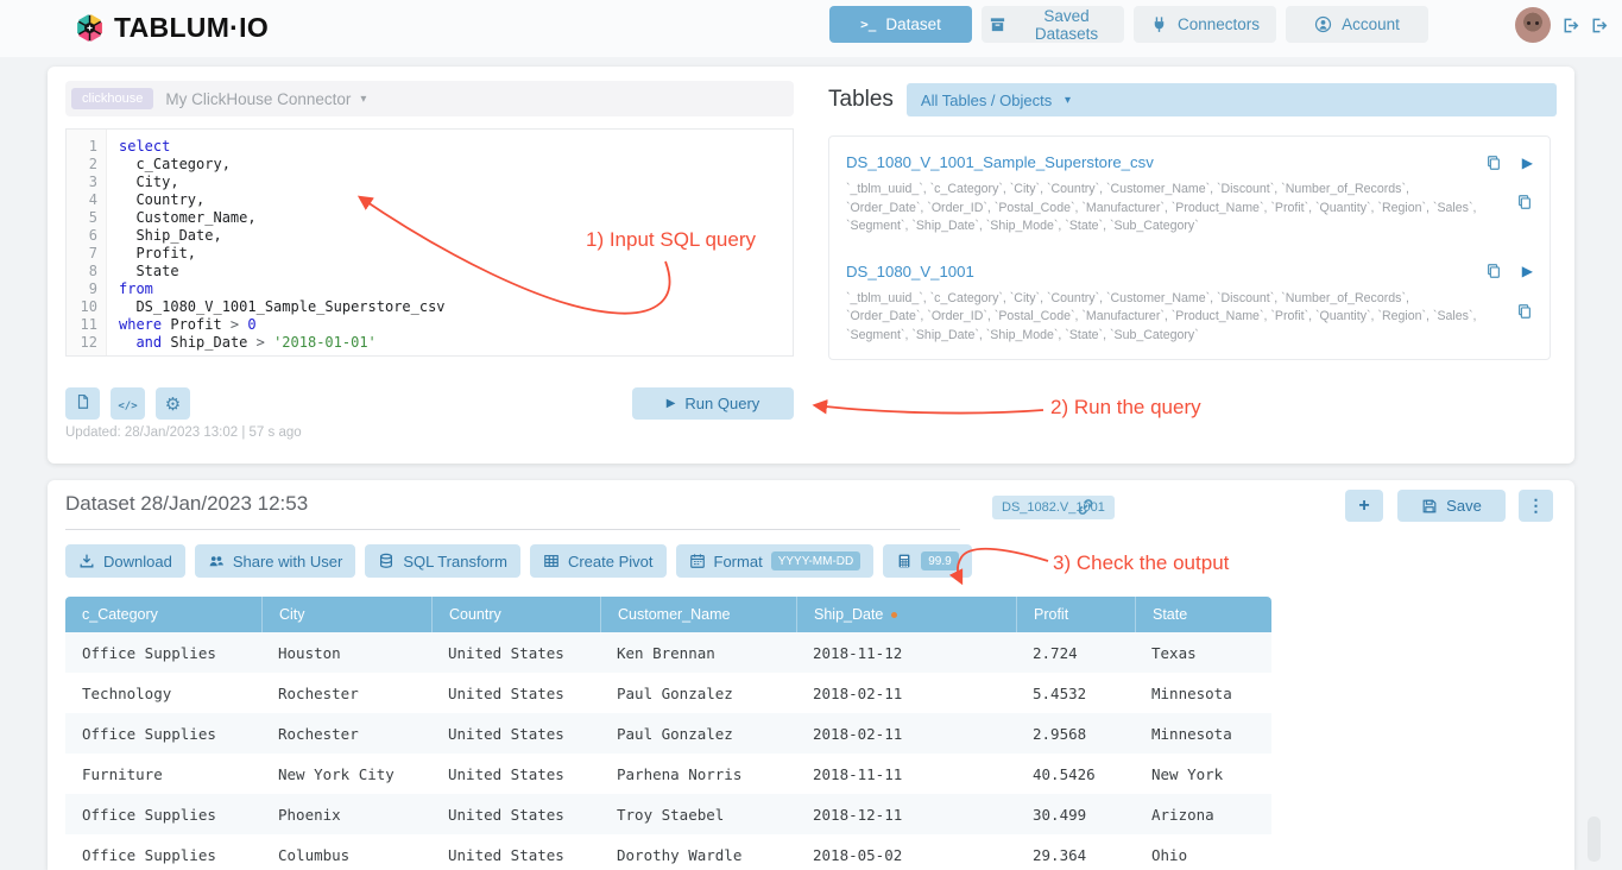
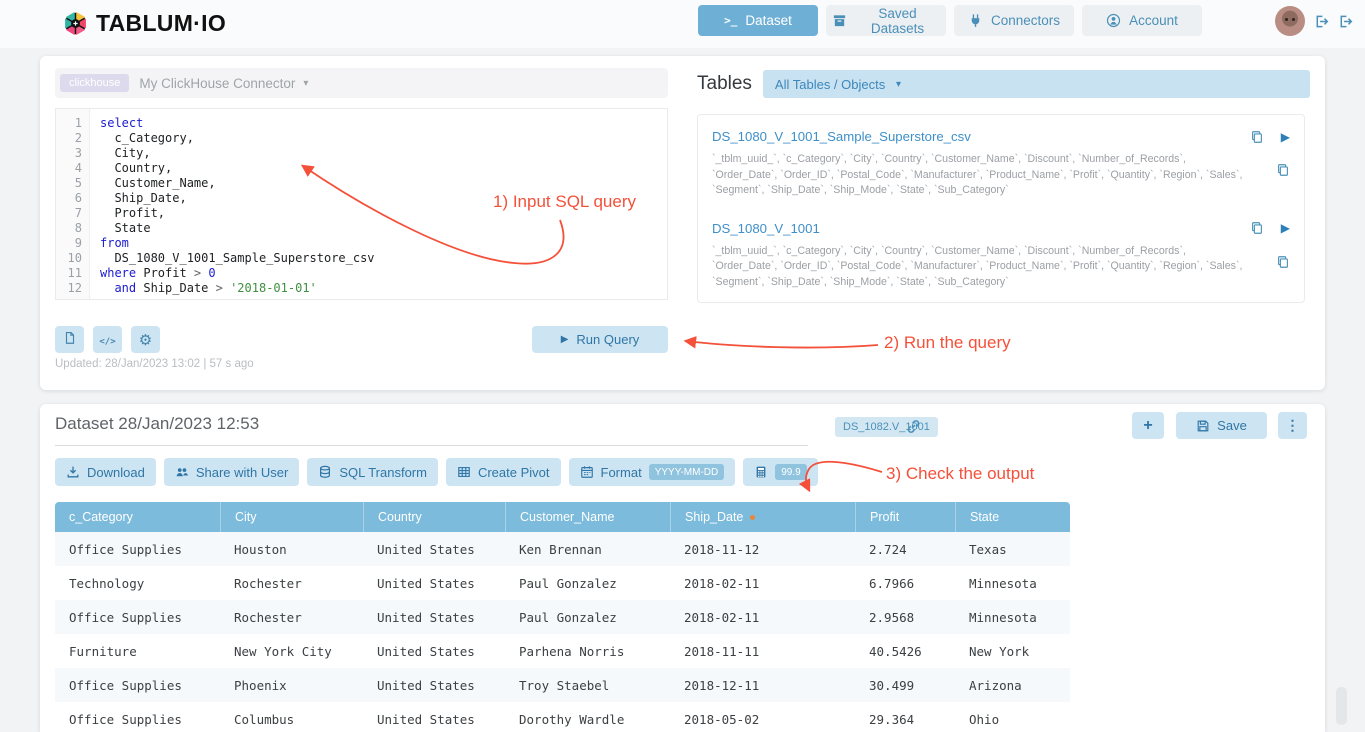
  TABLUM·IO
  >_
  Dataset
  Saved Datasets
  Connectors
  Account
  clickhouse
  My ClickHouse Connector
  ▾
  1
  2
  3
  4
  5
  6
  7
  8
  9
  10
  11
  12
  select
  c_Category,
  City,
  Country,
  Customer_Name,
  Ship_Date,
  Profit,
  State
  from
  DS_1080_V_1001_Sample_Superstore_csv
  where Profit > 0
  and Ship_Date > '2018-01-01'
  </>
  ⚙
  ▶
  Run Query
  Updated: 28/Jan/2023 13:02 | 57 s ago
  Tables
  All Tables / Objects
  ▾
  DS_1080_V_1001_Sample_Superstore_csv
  ▶
  `_tblm_uuid_`, `c_Category`, `City`, `Country`, `Customer_Name`, `Discount`, `Number_of_Records`, `Order_Date`, `Order_ID`, `Postal_Code`, `Manufacturer`, `Product_Name`, `Profit`, `Quantity`, `Region`, `Sales`, `Segment`, `Ship_Date`, `Ship_Mode`, `State`, `Sub_Category`
  DS_1080_V_1001
  ▶
  `_tblm_uuid_`, `c_Category`, `City`, `Country`, `Customer_Name`, `Discount`, `Number_of_Records`, `Order_Date`, `Order_ID`, `Postal_Code`, `Manufacturer`, `Product_Name`, `Profit`, `Quantity`, `Region`, `Sales`, `Segment`, `Ship_Date`, `Ship_Mode`, `State`, `Sub_Category`
  Dataset 28/Jan/2023 12:53
  DS_1082.V_1001
  +
  Save
  ⋮
  Download
  Share with User
  SQL Transform
  Create Pivot
  Format
  YYYY-MM-DD
  99.9
  c_Category
  City
  Country
  Customer_Name
  Ship_Date
  Profit
  State
  Office Supplies
  Houston
  United States
  Ken Brennan
  2018-11-12
  2.724
  Texas
  Technology
  Rochester
  United States
  Paul Gonzalez
  2018-02-11
- 5.4532
+ 6.7966
  Minnesota
  Office Supplies
  Rochester
  United States
  Paul Gonzalez
  2018-02-11
  2.9568
  Minnesota
  Furniture
  New York City
  United States
  Parhena Norris
  2018-11-11
  40.5426
  New York
  Office Supplies
  Phoenix
  United States
  Troy Staebel
  2018-12-11
  30.499
  Arizona
  Office Supplies
  Columbus
  United States
  Dorothy Wardle
  2018-05-02
  29.364
  Ohio
  1) Input SQL query
  2) Run the query
  3) Check the output
